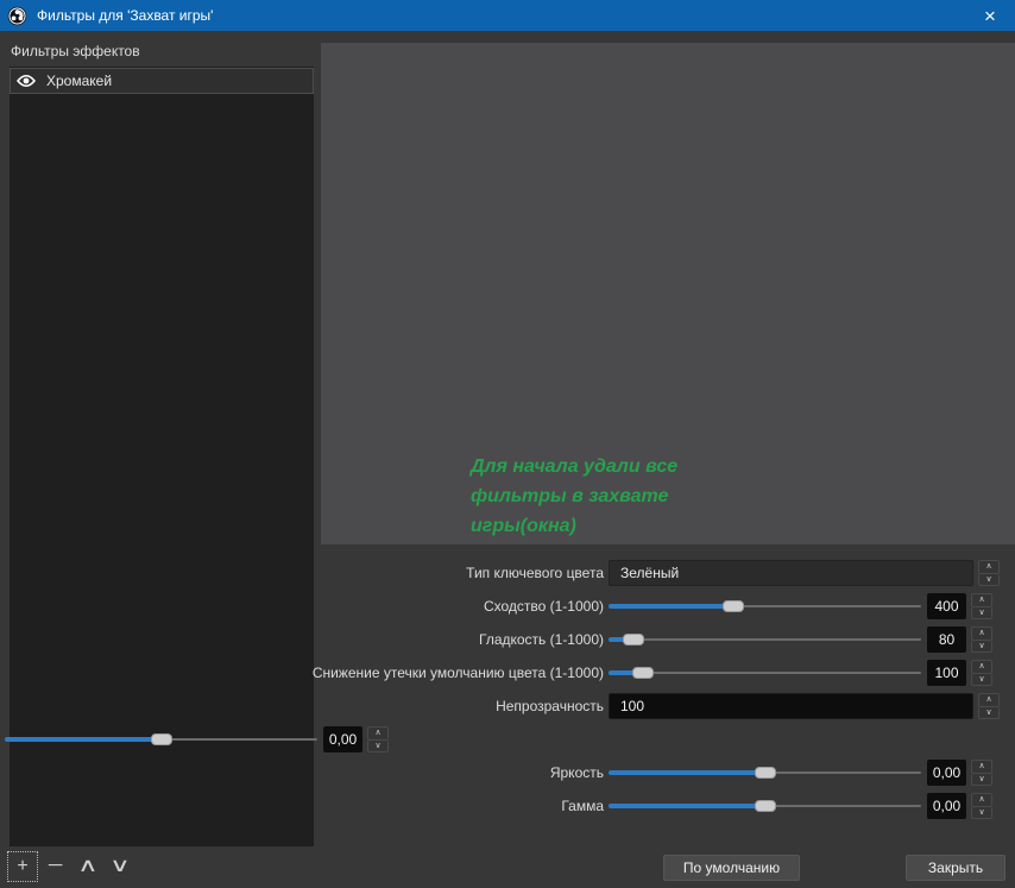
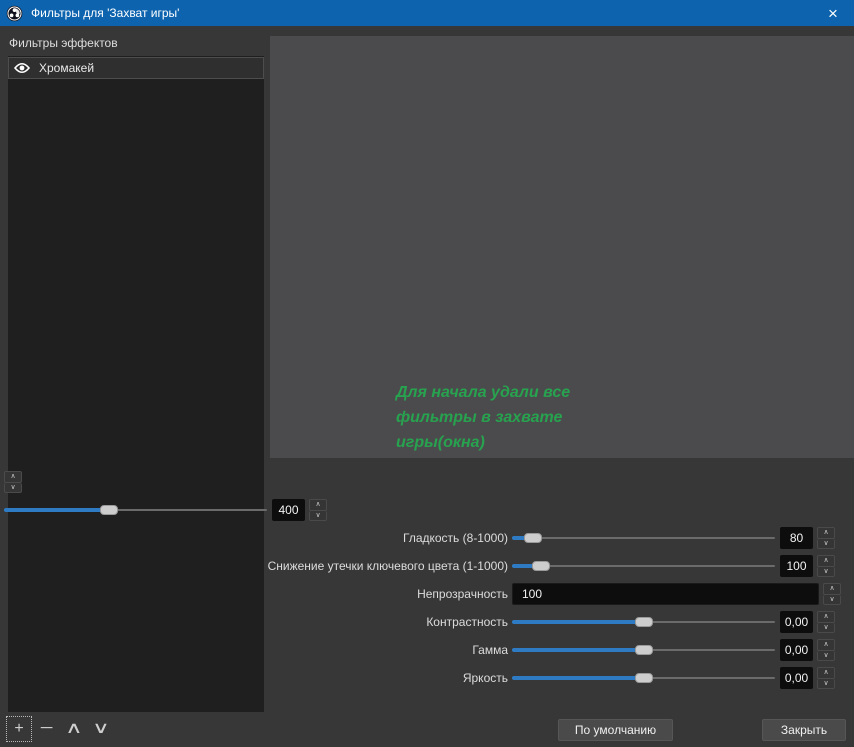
  Фильтры для 'Захват игры'
  ×
  Фильтры эффектов
  Хромакей
  +
  −
  ∧
  ∨
  Для начала удали все
  фильтры в захвате
  игры(окна)
- Тип ключевого цвета
- Зелёный
- Сходство (1-1000)
  400
- Гладкость (1-1000)
+ Гладкость (8-1000)
  80
- Снижение утечки умолчанию цвета (1-1000)
+ Снижение утечки ключевого цвета (1-1000)
  100
  Непрозрачность
  100
+ Контрастность
  0,00
- Яркость
+ Гамма
  0,00
- Гамма
+ Яркость
  0,00
  По умолчанию
  Закрыть
